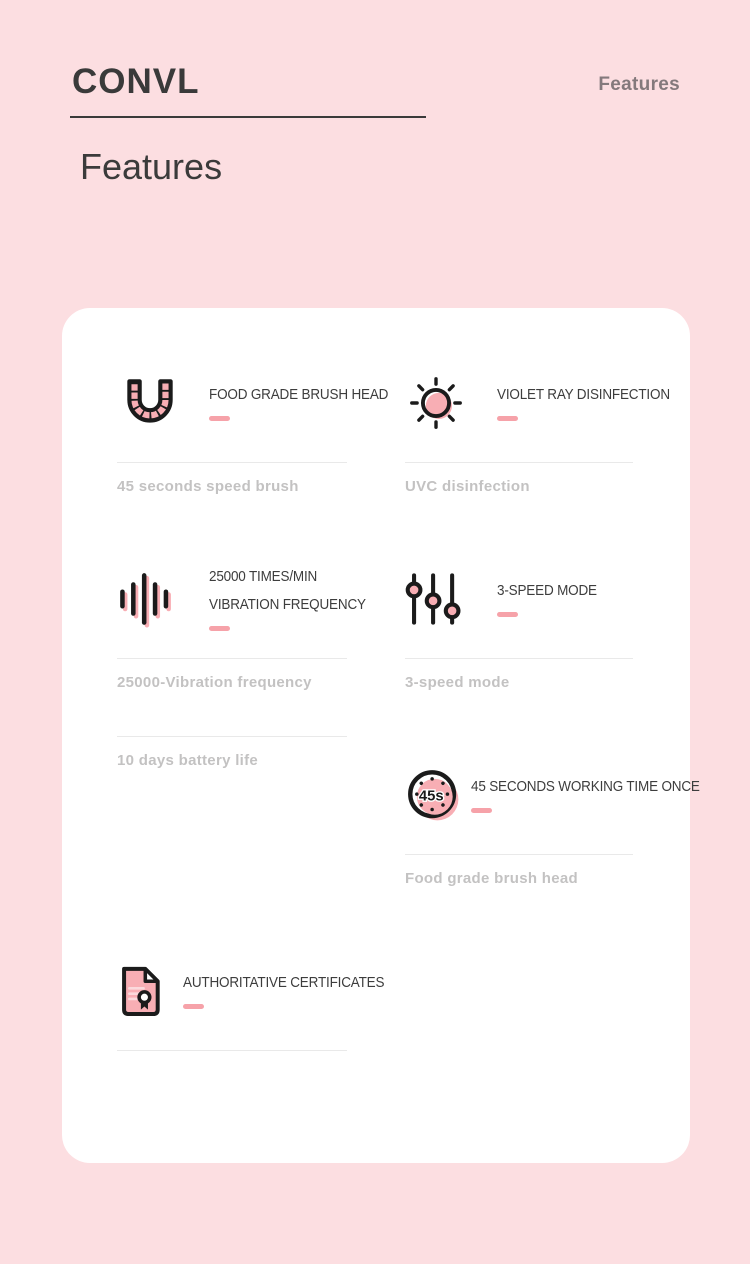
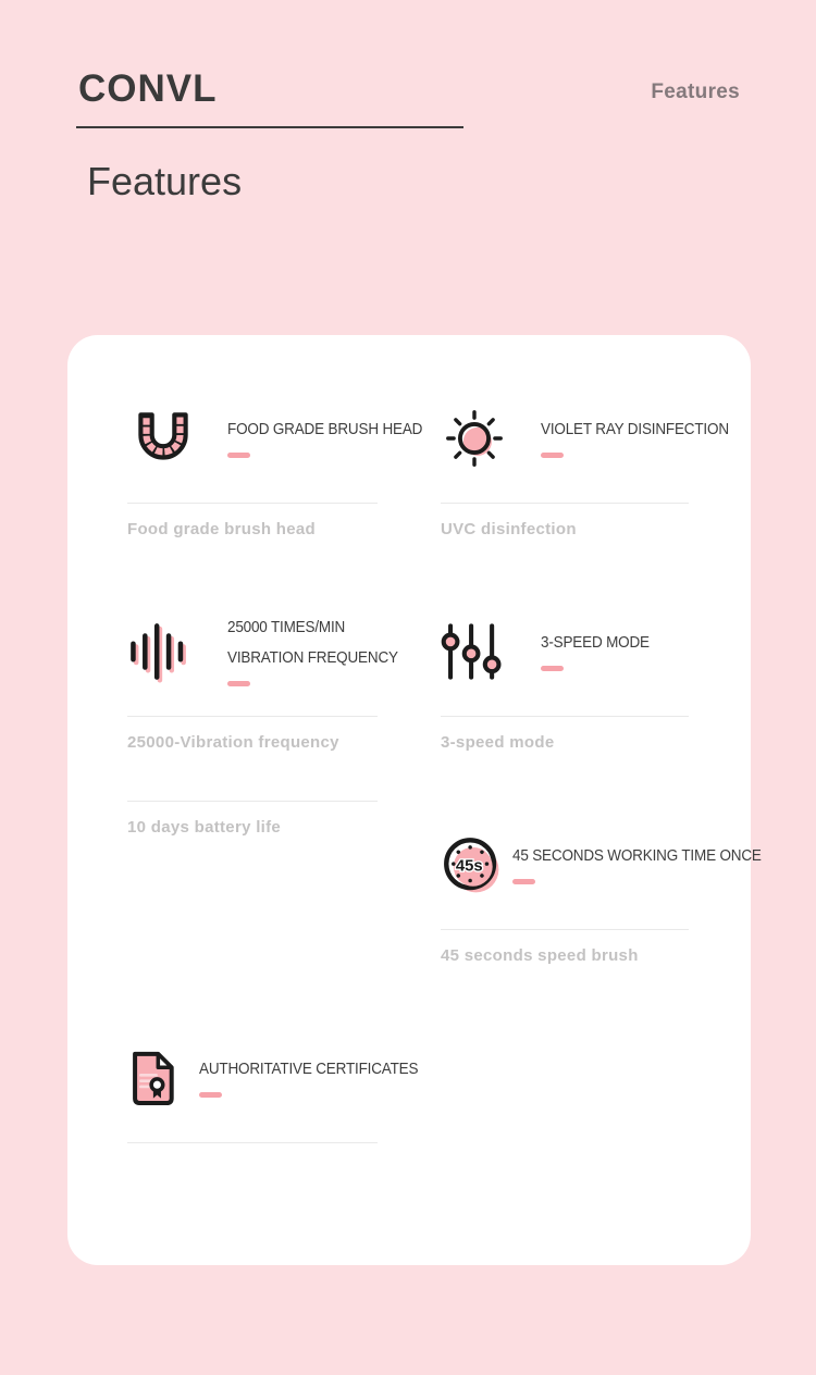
  CONVL
  Features
  Features
  FOOD GRADE BRUSH HEAD
- 45 seconds speed brush
+ Food grade brush head
  VIOLET RAY DISINFECTION
  UVC disinfection
  25000 TIMES/MIN
  VIBRATION FREQUENCY
  25000-Vibration frequency
  3-SPEED MODE
  3-speed mode
  10 days battery life
  45s
  45 SECONDS WORKING TIME ONCE
- Food grade brush head
+ 45 seconds speed brush
  AUTHORITATIVE CERTIFICATES
